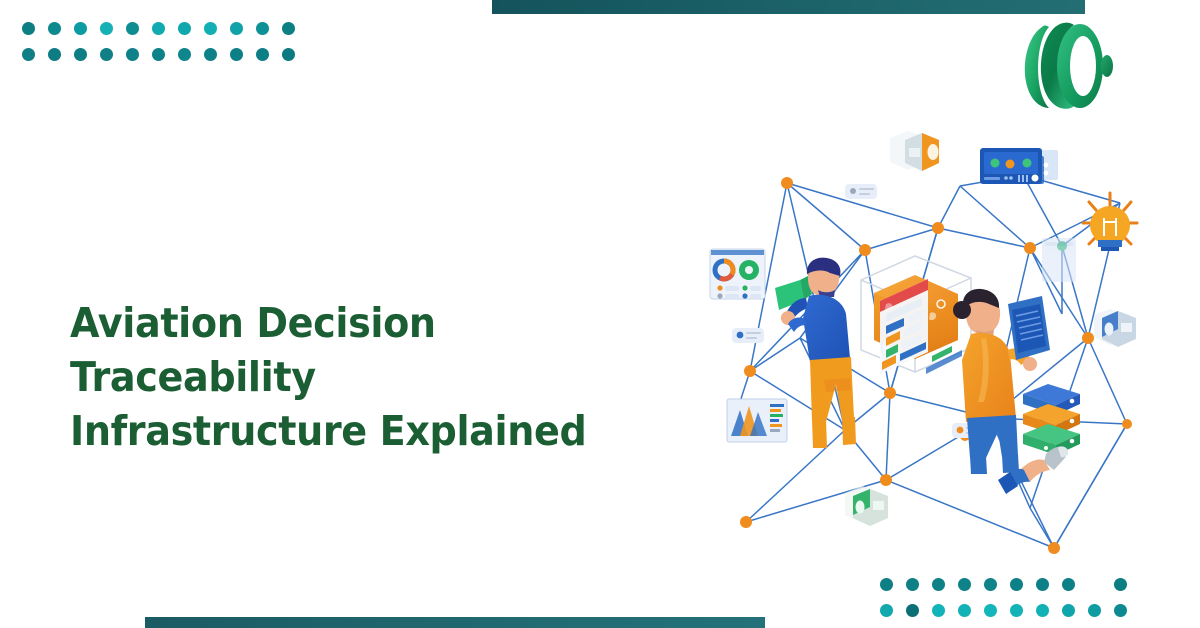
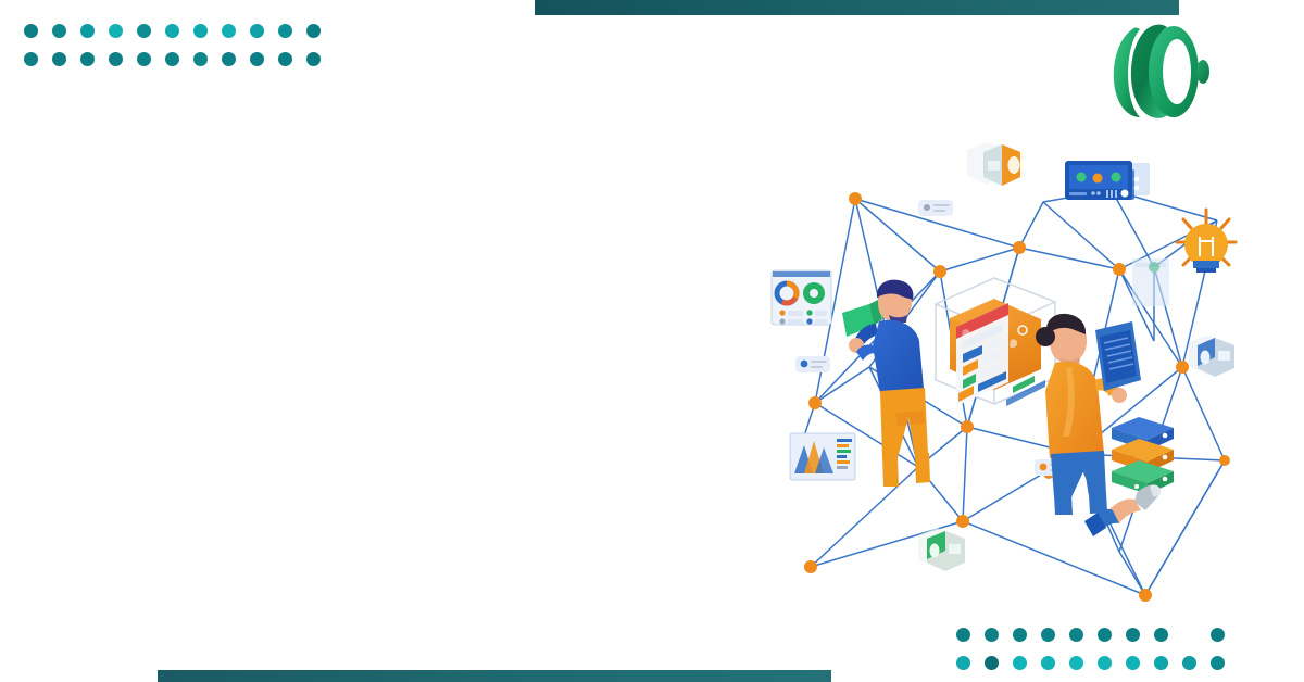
- Aviation Decision Traceability
- Infrastructure Explained
